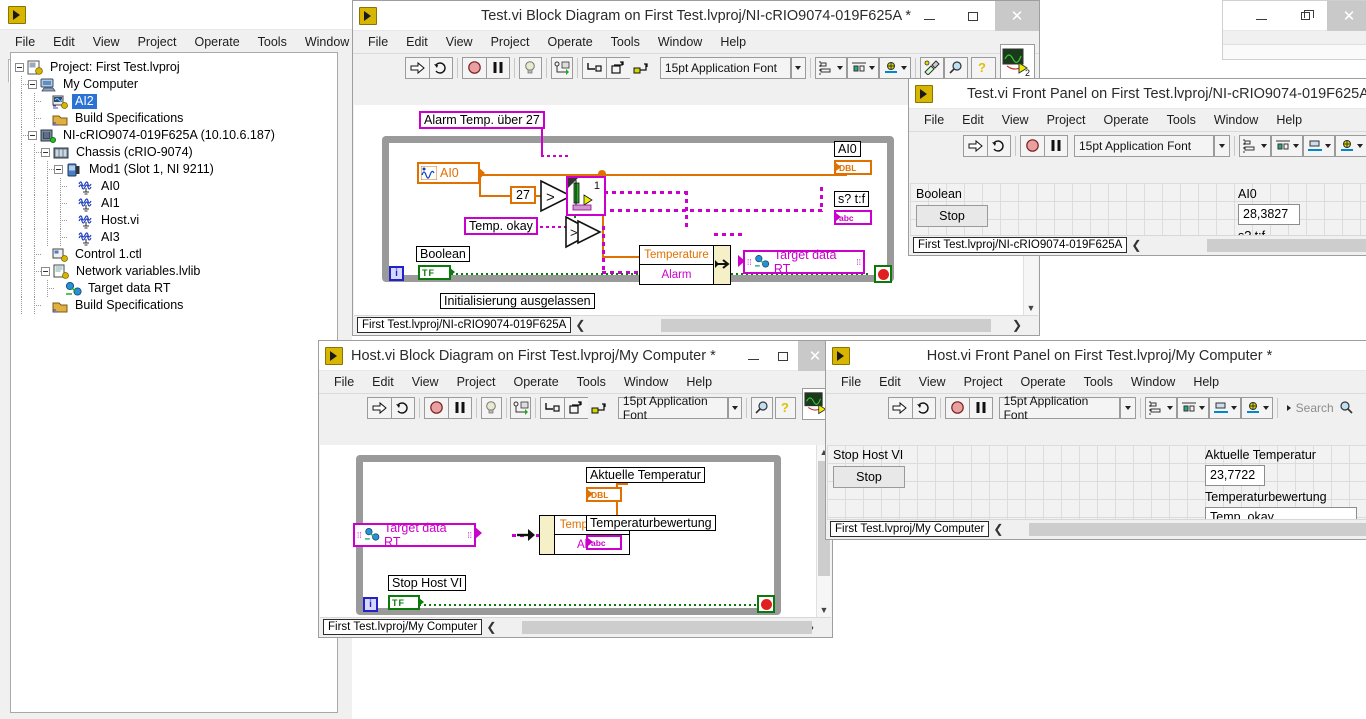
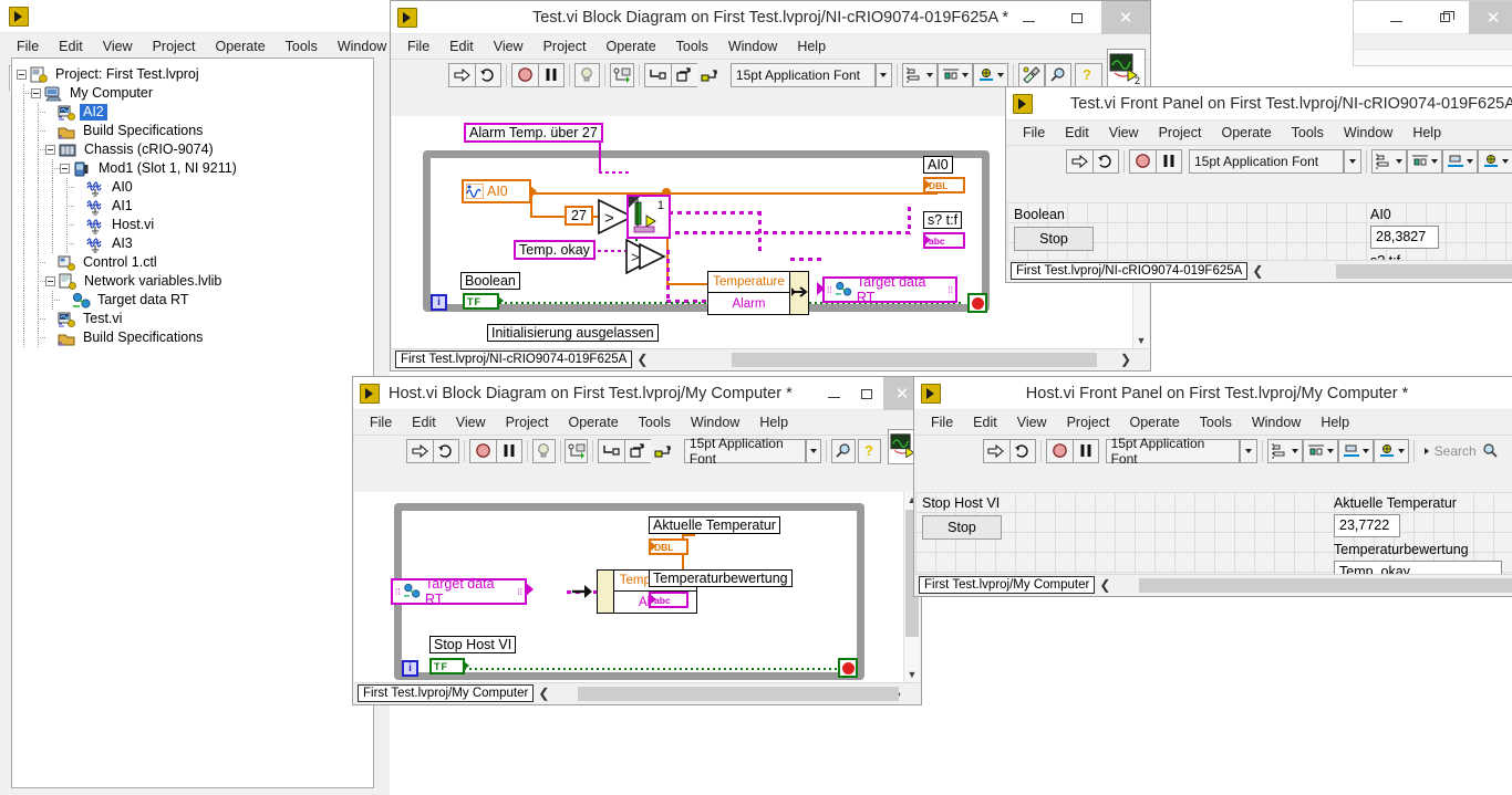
  ✕
  File
  Edit
  View
  Project
  Operate
  Tools
  Window
  Project: First Test.lvproj
  My Computer
  AI2
  Build Specifications
- NI-cRIO9074-019F625A (10.10.6.187)
  Chassis (cRIO-9074)
  Mod1 (Slot 1, NI 9211)
  AI0
  AI1
  Host.vi
  AI3
  Control 1.ctl
  Network variables.lvlib
  Target data RT
+ Test.vi
  Build Specifications
  Test.vi Block Diagram on First Test.lvproj/NI-cRIO9074-019F625A *
  ✕
  File
  Edit
  View
  Project
  Operate
  Tools
  Window
  Help
  15pt Application Font
  ?
  2
  i
  Alarm Temp. über 27
  Temp. okay
  Boolean
  Initialisierung ausgelassen
  TF
  AI0
  27
  >
  1
  >
  Temperature
  Alarm
  ⁞⁞
  Target data RT
  ⁞⁞
  AI0
  DBL
  s? t:f
  abc
  ▼
  First Test.lvproj/NI-cRIO9074-019F625A
  ❮
  ❯
  Test.vi Front Panel on First Test.lvproj/NI-cRIO9074-019F625A
  File
  Edit
  View
  Project
  Operate
  Tools
  Window
  Help
  15pt Application Font
  Boolean
  Stop
  AI0
  28,3827
  First Test.lvproj/NI-cRIO9074-019F625A
  ❮
  Host.vi Block Diagram on First Test.lvproj/My Computer *
  ✕
  File
  Edit
  View
  Project
  Operate
  Tools
  Window
  Help
  15pt Application Font
  ?
  i
  ⁞⁞
  Target data RT
  ⁞⁞
  Aktuelle Temperatur
  DBL
  Temperaturbewertung
  abc
  Stop Host VI
  TF
  ▲
  ▼
  First Test.lvproj/My Computer
  ❮
  Host.vi Front Panel on First Test.lvproj/My Computer *
  File
  Edit
  View
  Project
  Operate
  Tools
  Window
  Help
  15pt Application Font
  Search
  Stop Host VI
  Stop
  Aktuelle Temperatur
  23,7722
  Temperaturbewertung
  Temp. okay
  First Test.lvproj/My Computer
  ❮
